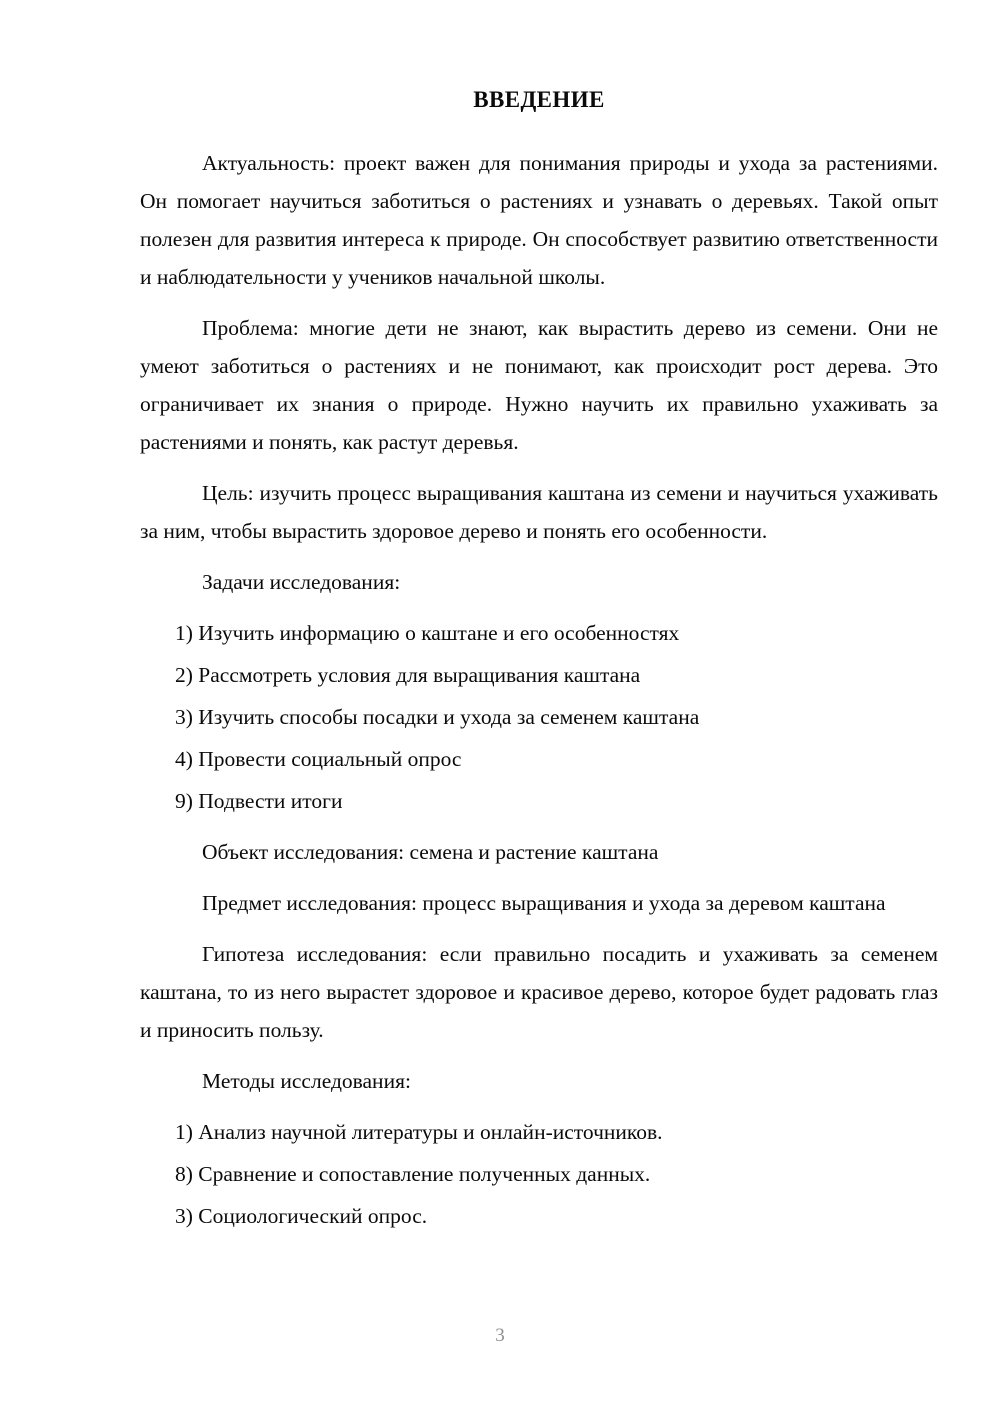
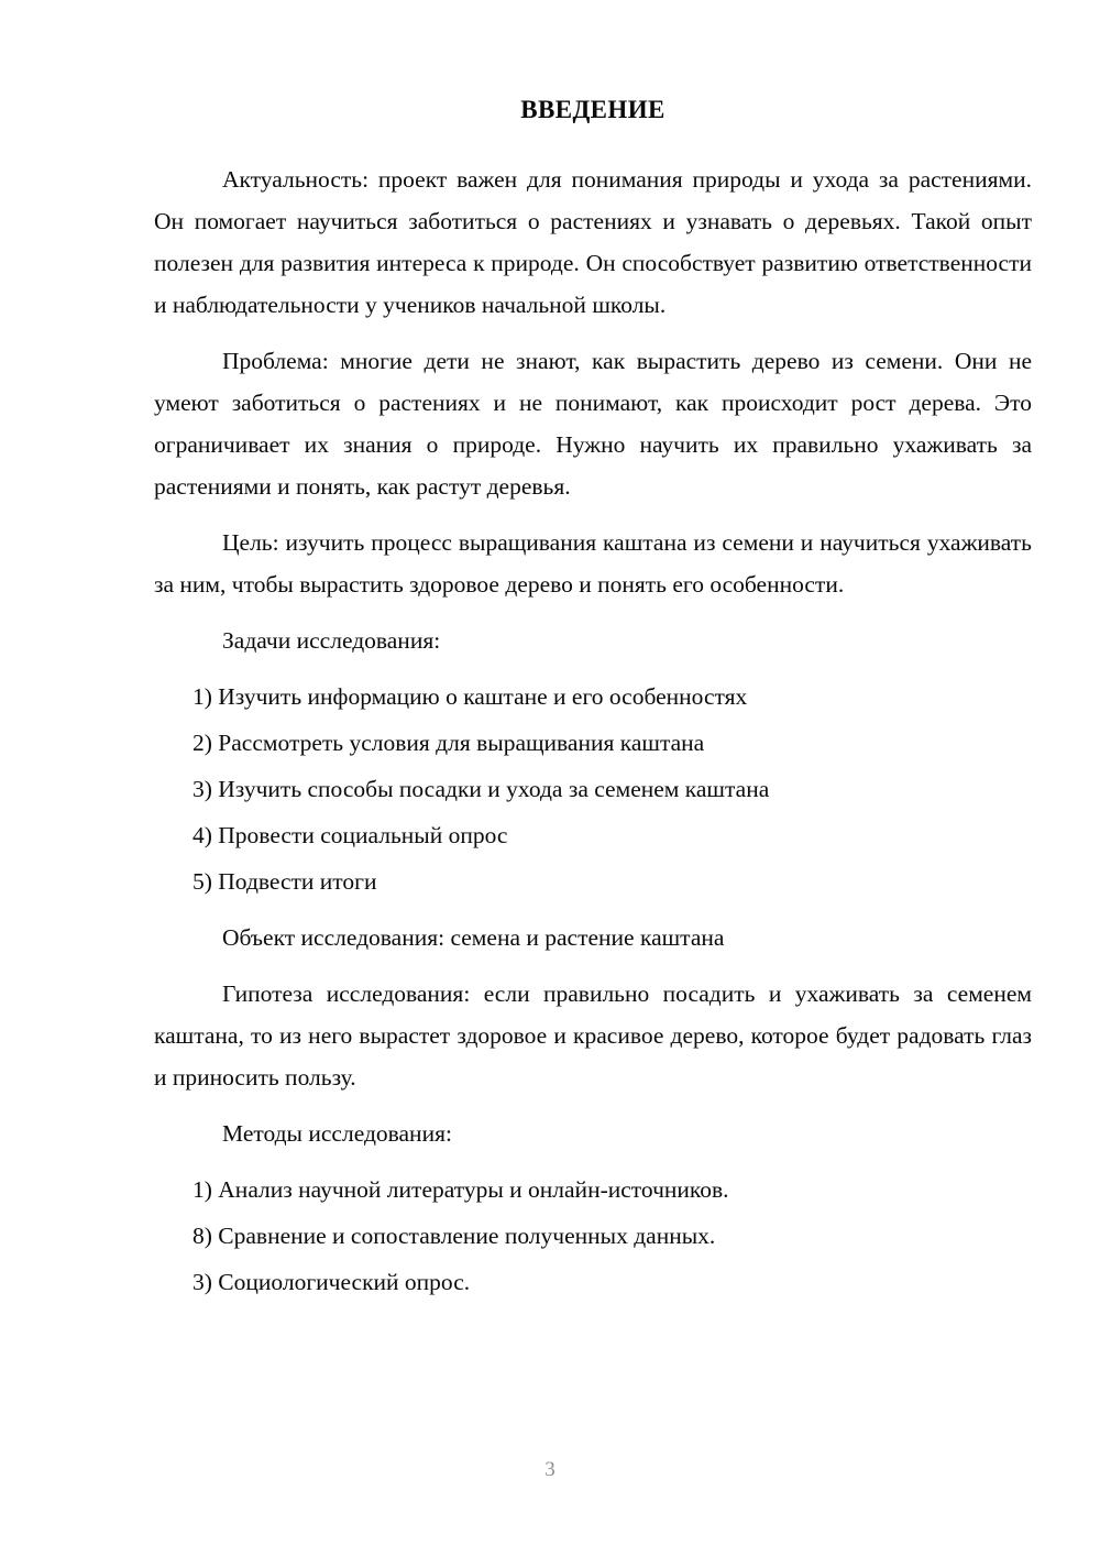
  ВВЕДЕНИЕ
  Актуальность: проект важен для понимания природы и ухода за растениями. Он помогает научиться заботиться о растениях и узнавать о деревьях. Такой опыт полезен для развития интереса к природе. Он способствует развитию ответственности и наблюдательности у учеников начальной школы.
  Проблема: многие дети не знают, как вырастить дерево из семени. Они не умеют заботиться о растениях и не понимают, как происходит рост дерева. Это ограничивает их знания о природе. Нужно научить их правильно ухаживать за растениями и понять, как растут деревья.
  Цель: изучить процесс выращивания каштана из семени и научиться ухаживать за ним, чтобы вырастить здоровое дерево и понять его особенности.
  Задачи исследования:
  1) Изучить информацию о каштане и его особенностях
  2) Рассмотреть условия для выращивания каштана
  3) Изучить способы посадки и ухода за семенем каштана
  4) Провести социальный опрос
- 9) Подвести итоги
+ 5) Подвести итоги
  Объект исследования: семена и растение каштана
- Предмет исследования: процесс выращивания и ухода за деревом каштана
  Гипотеза исследования: если правильно посадить и ухаживать за семенем каштана, то из него вырастет здоровое и красивое дерево, которое будет радовать глаз и приносить пользу.
  Методы исследования:
  1) Анализ научной литературы и онлайн-источников.
  8) Сравнение и сопоставление полученных данных.
  3) Социологический опрос.
  3
